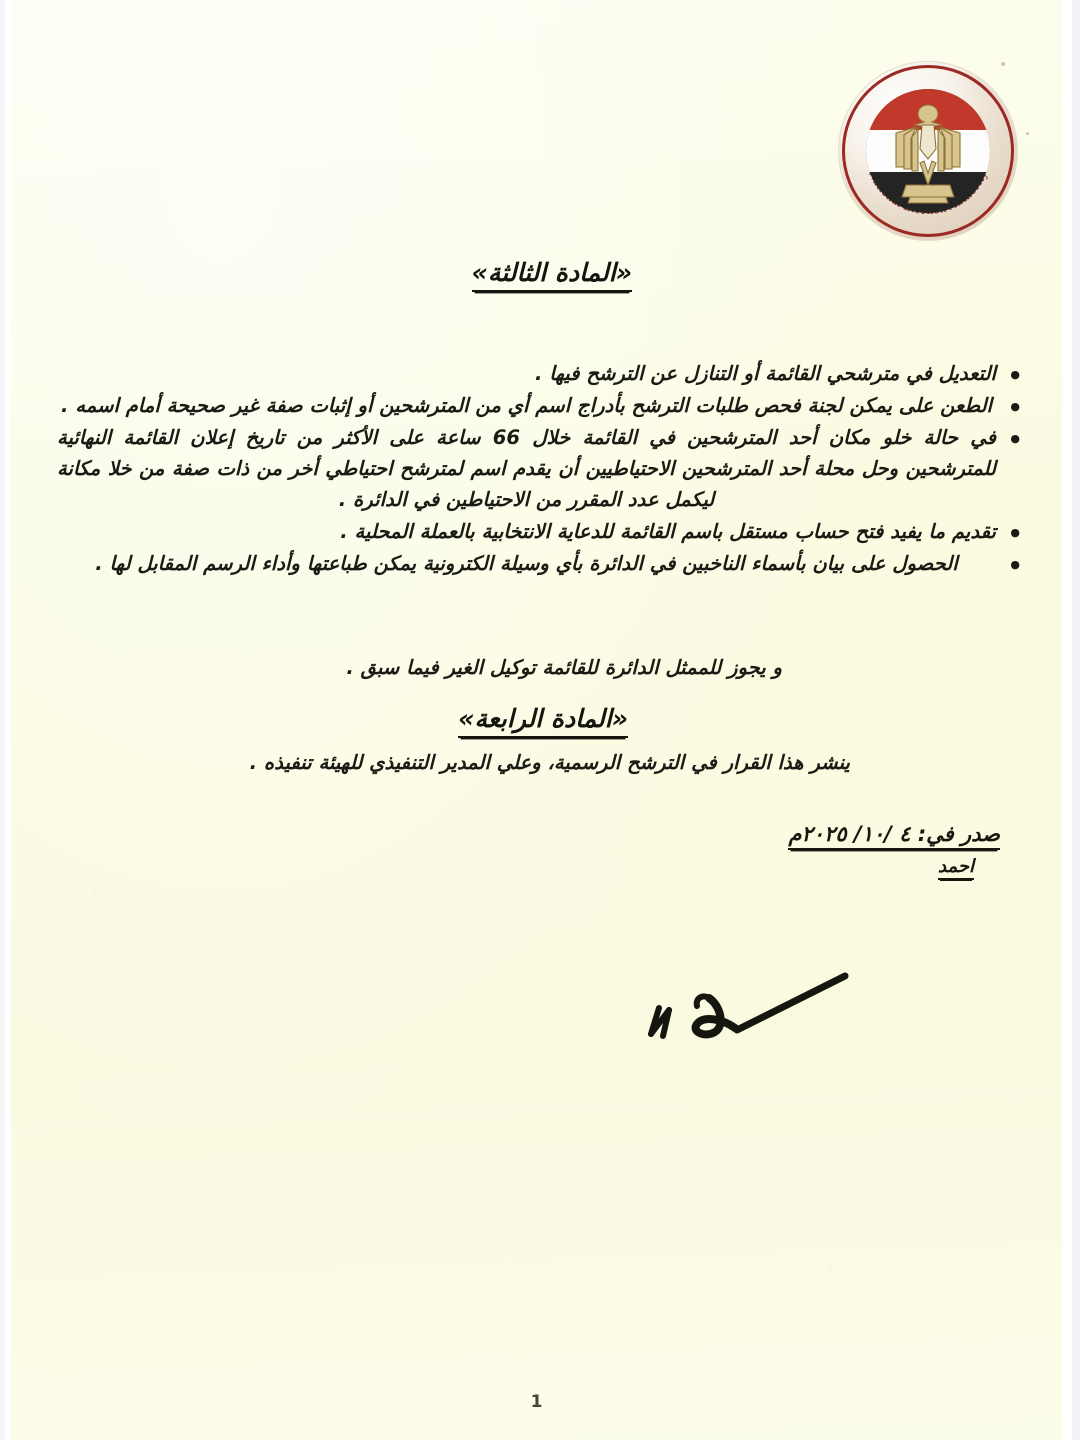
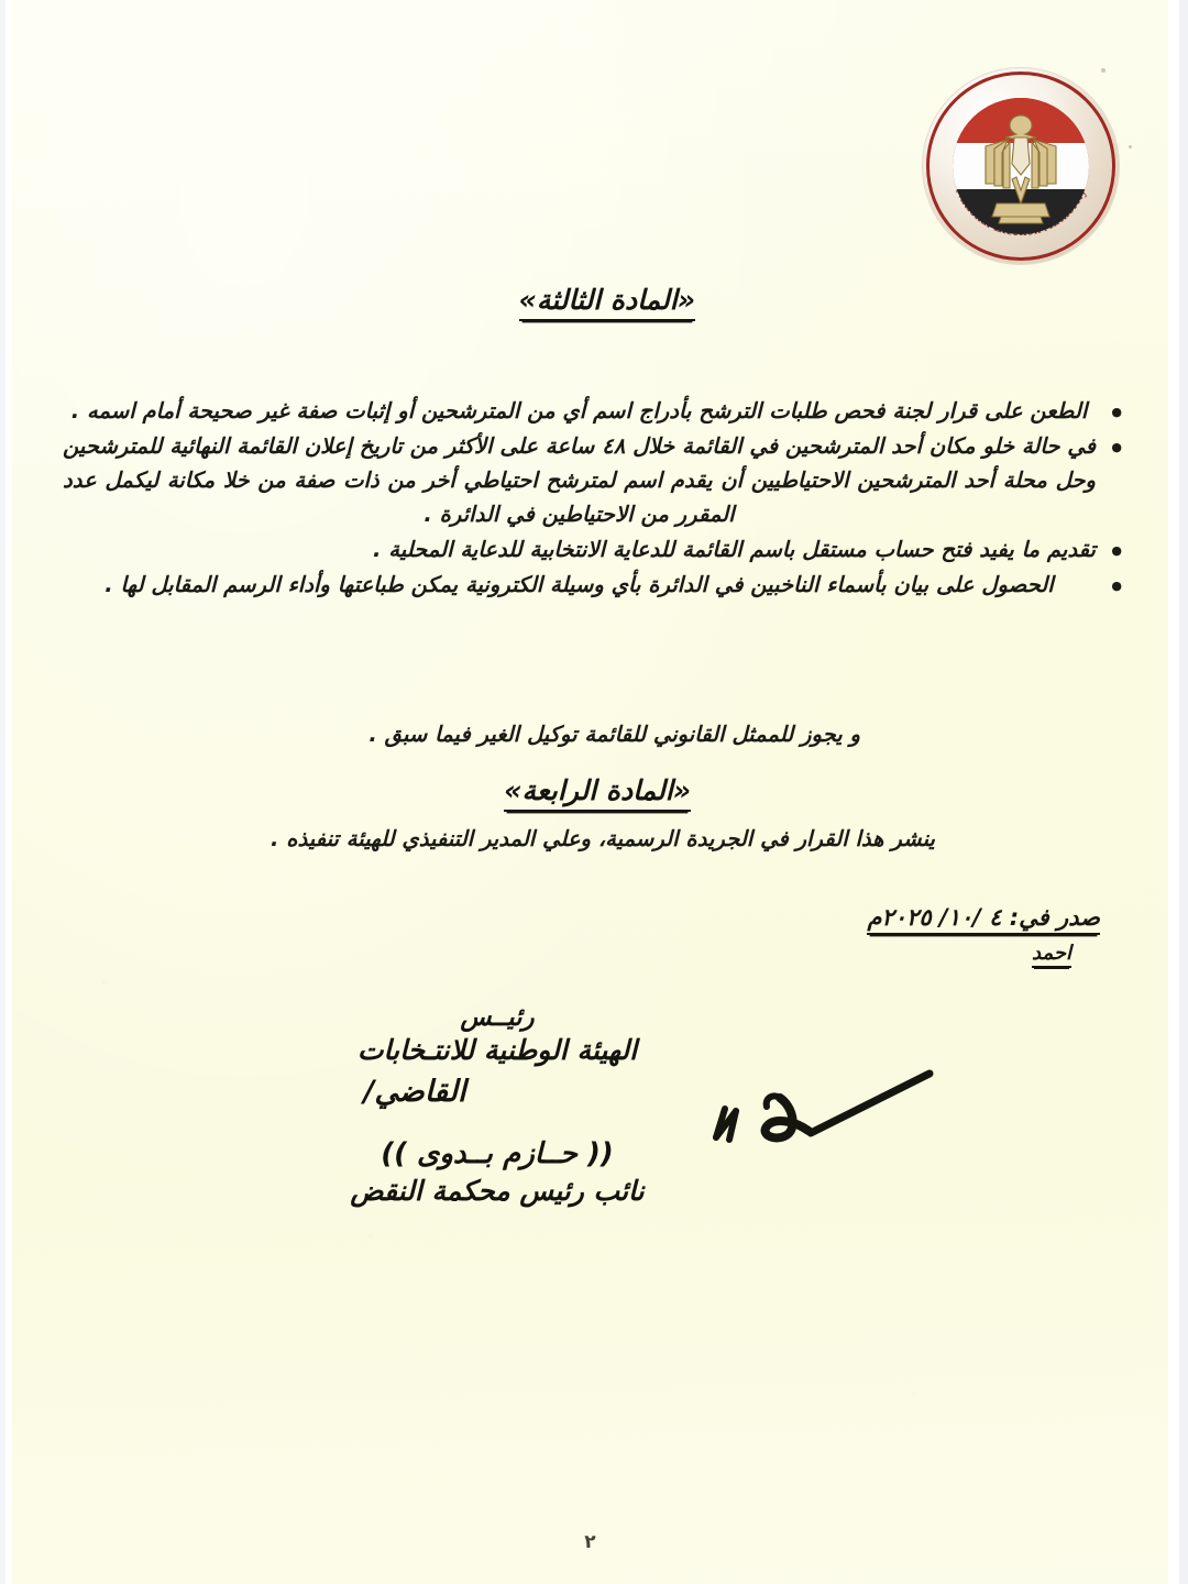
  «المادة الثالثة»
- التعديل في مترشحي القائمة أو التنازل عن الترشح فيها .
- الطعن على يمكن لجنة فحص طلبات الترشح بأدراج اسم أي من المترشحين أو إثبات صفة غير صحيحة أمام اسمه .
+ الطعن على قرار لجنة فحص طلبات الترشح بأدراج اسم أي من المترشحين أو إثبات صفة غير صحيحة أمام اسمه .
- في حالة خلو مكان أحد المترشحين في القائمة خلال 66 ساعة على الأكثر من تاريخ إعلان القائمة النهائية للمترشحين وحل محلة أحد المترشحين الاحتياطيين أن يقدم اسم لمترشح احتياطي أخر من ذات صفة من خلا مكانة ليكمل عدد المقرر من الاحتياطين في الدائرة .
+ في حالة خلو مكان أحد المترشحين في القائمة خلال ٤٨ ساعة على الأكثر من تاريخ إعلان القائمة النهائية للمترشحين وحل محلة أحد المترشحين الاحتياطيين أن يقدم اسم لمترشح احتياطي أخر من ذات صفة من خلا مكانة ليكمل عدد المقرر من الاحتياطين في الدائرة .
- تقديم ما يفيد فتح حساب مستقل باسم القائمة للدعاية الانتخابية بالعملة المحلية .
+ تقديم ما يفيد فتح حساب مستقل باسم القائمة للدعاية الانتخابية للدعاية المحلية .
  الحصول على بيان بأسماء الناخبين في الدائرة بأي وسيلة الكترونية يمكن طباعتها وأداء الرسم المقابل لها .
- و يجوز للممثل الدائرة للقائمة توكيل الغير فيما سبق .
+ و يجوز للممثل القانوني للقائمة توكيل الغير فيما سبق .
  «المادة الرابعة»
- ينشر هذا القرار في الترشح الرسمية، وعلي المدير التنفيذي للهيئة تنفيذه .
+ ينشر هذا القرار في الجريدة الرسمية، وعلي المدير التنفيذي للهيئة تنفيذه .
  صدر في: ٤ /١٠/ ٢٠٢٥م
  احمد
+ رئيــس
+ الهيئة الوطنية للانتـخابات
+ القاضي/
+ (( حــازم بــدوى ))
+ نائب رئيس محكمة النقض
- 1
+ ٢
